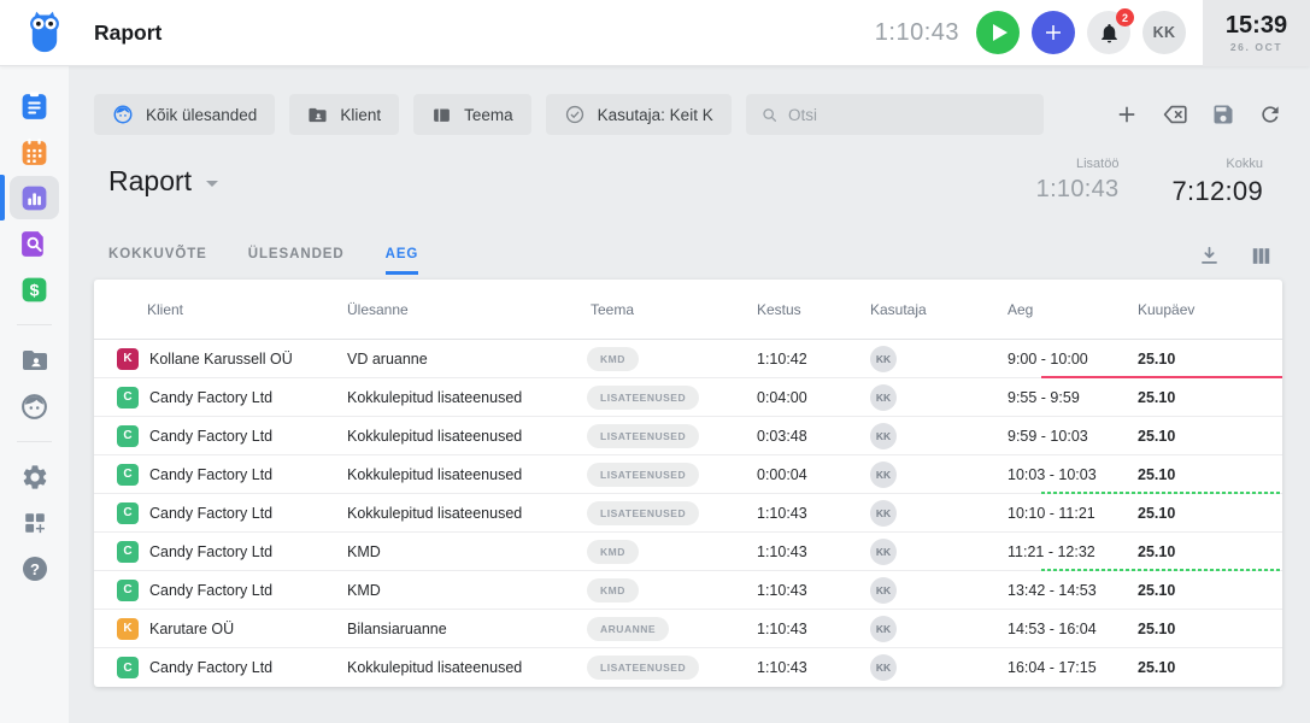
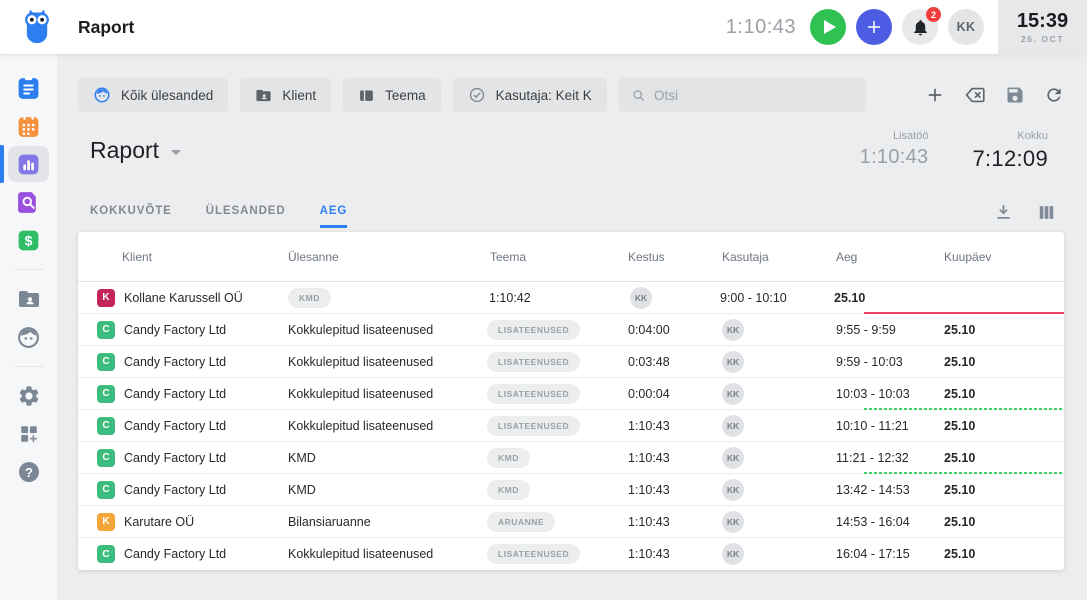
  Raport
  1:10:43
  2
  KK
  15:39
  26. OCT
  $
  ?
  Kõik ülesanded
  Klient
  Teema
  Kasutaja: Keit K
  Otsi
  Raport
  Lisatöö
  1:10:43
  Kokku
  7:12:09
  KOKKUVÕTE
  ÜLESANDED
  AEG
  Klient
  Ülesanne
  Teema
  Kestus
  Kasutaja
  Aeg
  Kuupäev
  K
  Kollane Karussell OÜ
- VD aruanne
  KMD
  1:10:42
  KK
- 9:00 - 10:00
+ 9:00 - 10:10
  25.10
  C
  Candy Factory Ltd
  Kokkulepitud lisateenused
  LISATEENUSED
  0:04:00
  KK
  9:55 - 9:59
  25.10
  C
  Candy Factory Ltd
  Kokkulepitud lisateenused
  LISATEENUSED
  0:03:48
  KK
  9:59 - 10:03
  25.10
  C
  Candy Factory Ltd
  Kokkulepitud lisateenused
  LISATEENUSED
  0:00:04
  KK
  10:03 - 10:03
  25.10
  C
  Candy Factory Ltd
  Kokkulepitud lisateenused
  LISATEENUSED
  1:10:43
  KK
  10:10 - 11:21
  25.10
  C
  Candy Factory Ltd
  KMD
  KMD
  1:10:43
  KK
  11:21 - 12:32
  25.10
  C
  Candy Factory Ltd
  KMD
  KMD
  1:10:43
  KK
  13:42 - 14:53
  25.10
  K
  Karutare OÜ
  Bilansiaruanne
  ARUANNE
  1:10:43
  KK
  14:53 - 16:04
  25.10
  C
  Candy Factory Ltd
  Kokkulepitud lisateenused
  LISATEENUSED
  1:10:43
  KK
  16:04 - 17:15
  25.10
